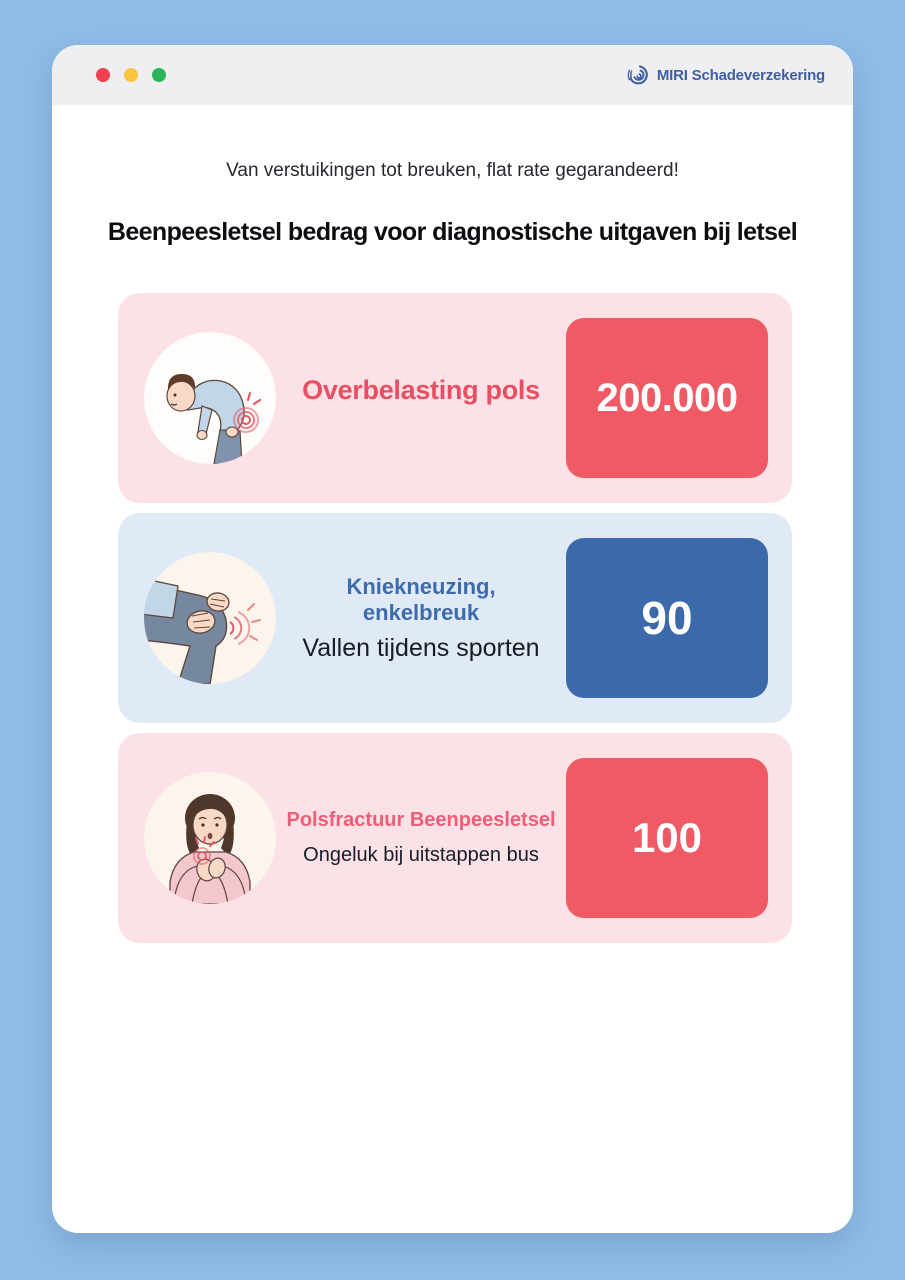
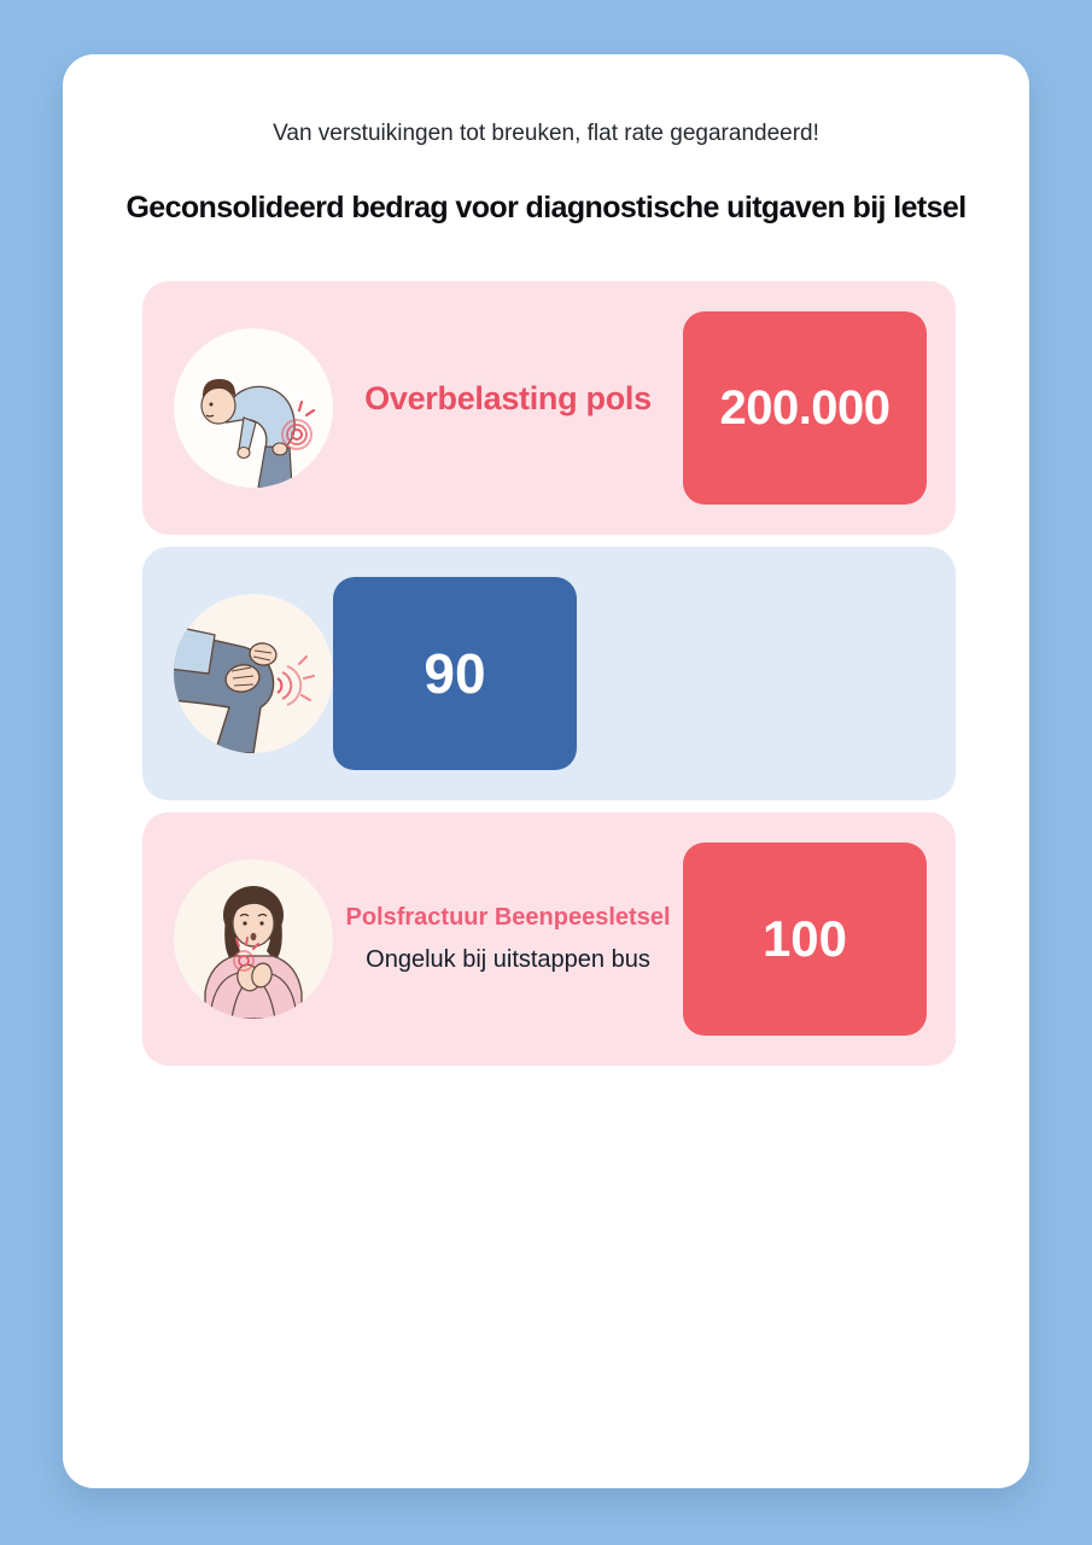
- MIRI Schadeverzekering
  Van verstuikingen tot breuken, flat rate gegarandeerd!
- Beenpeesletsel bedrag voor diagnostische uitgaven bij letsel
+ Geconsolideerd bedrag voor diagnostische uitgaven bij letsel
  Overbelasting pols
  200.000
- Kniekneuzing, enkelbreuk
- Vallen tijdens sporten
  90
  Polsfractuur Beenpeesletsel
  Ongeluk bij uitstappen bus
  100
